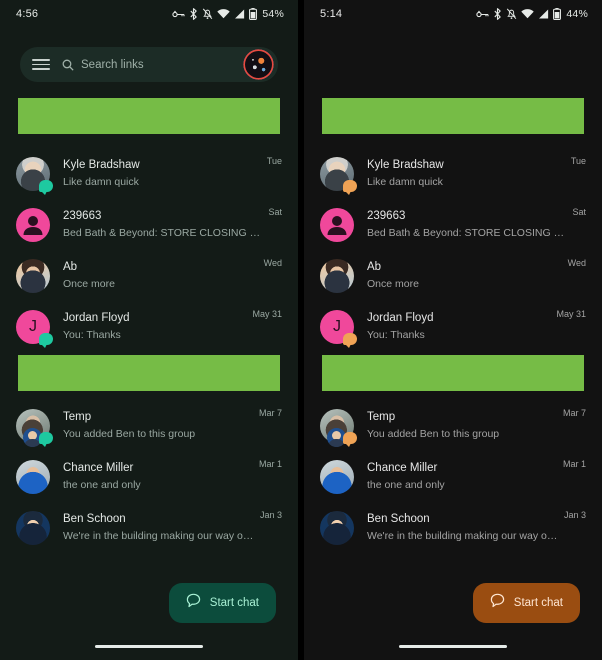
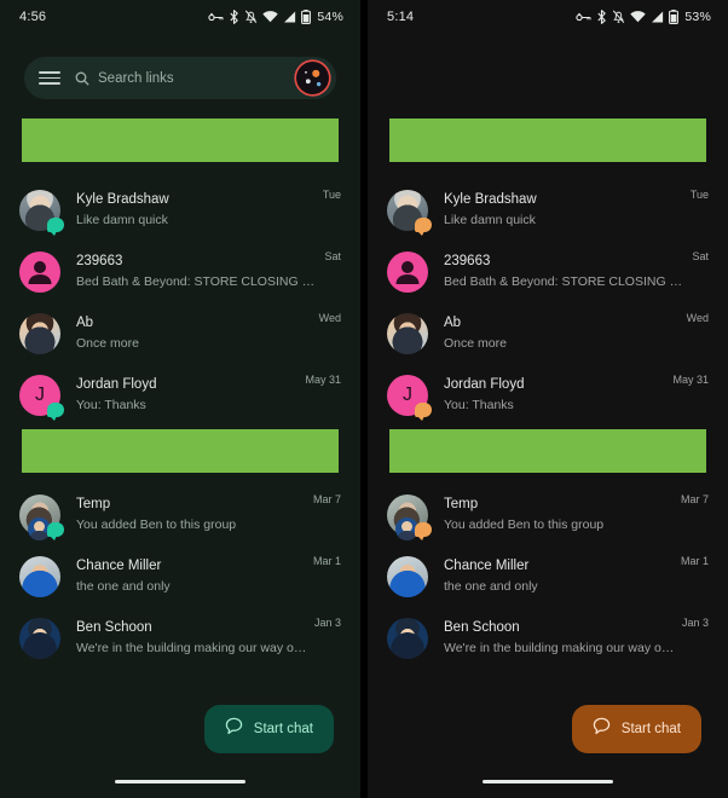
  4:56
  54%
  Search links
  Kyle Bradshaw
  Like damn quick
  Tue
  239663
  Bed Bath & Beyond: STORE CLOSING SA
  Sat
  Ab
  Once more
  Wed
  J
  Jordan Floyd
  You: Thanks
  May 31
  Temp
  You added Ben to this group
  Mar 7
  Chance Miller
  the one and only
  Mar 1
  Ben Schoon
  We're in the building making our way ove
  Jan 3
  Start chat
  5:14
- 44%
+ 53%
  Kyle Bradshaw
  Like damn quick
  Tue
  239663
  Bed Bath & Beyond: STORE CLOSING SA
  Sat
  Ab
  Once more
  Wed
  J
  Jordan Floyd
  You: Thanks
  May 31
  Temp
  You added Ben to this group
  Mar 7
  Chance Miller
  the one and only
  Mar 1
  Ben Schoon
  We're in the building making our way ove
  Jan 3
  Start chat
